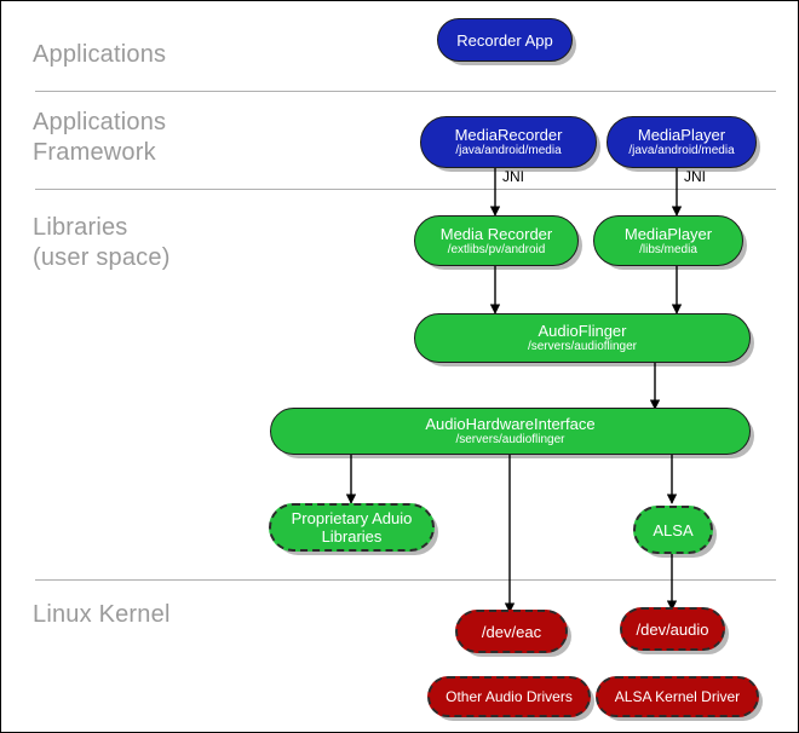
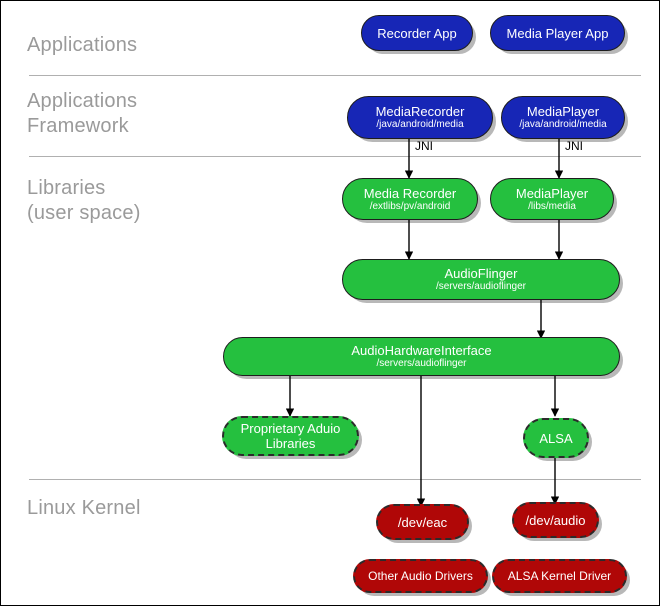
  Applications
  Applications
  Framework
  Libraries
  (user space)
  Linux Kernel
  JNI
  JNI
  Recorder App
+ Media Player App
  MediaRecorder
  /java/android/media
  MediaPlayer
  /java/android/media
  Media Recorder
  /extlibs/pv/android
  MediaPlayer
  /libs/media
  AudioFlinger
  /servers/audioflinger
  AudioHardwareInterface
  /servers/audioflinger
  Proprietary Aduio
  Libraries
  ALSA
  /dev/eac
  /dev/audio
  Other Audio Drivers
  ALSA Kernel Driver
